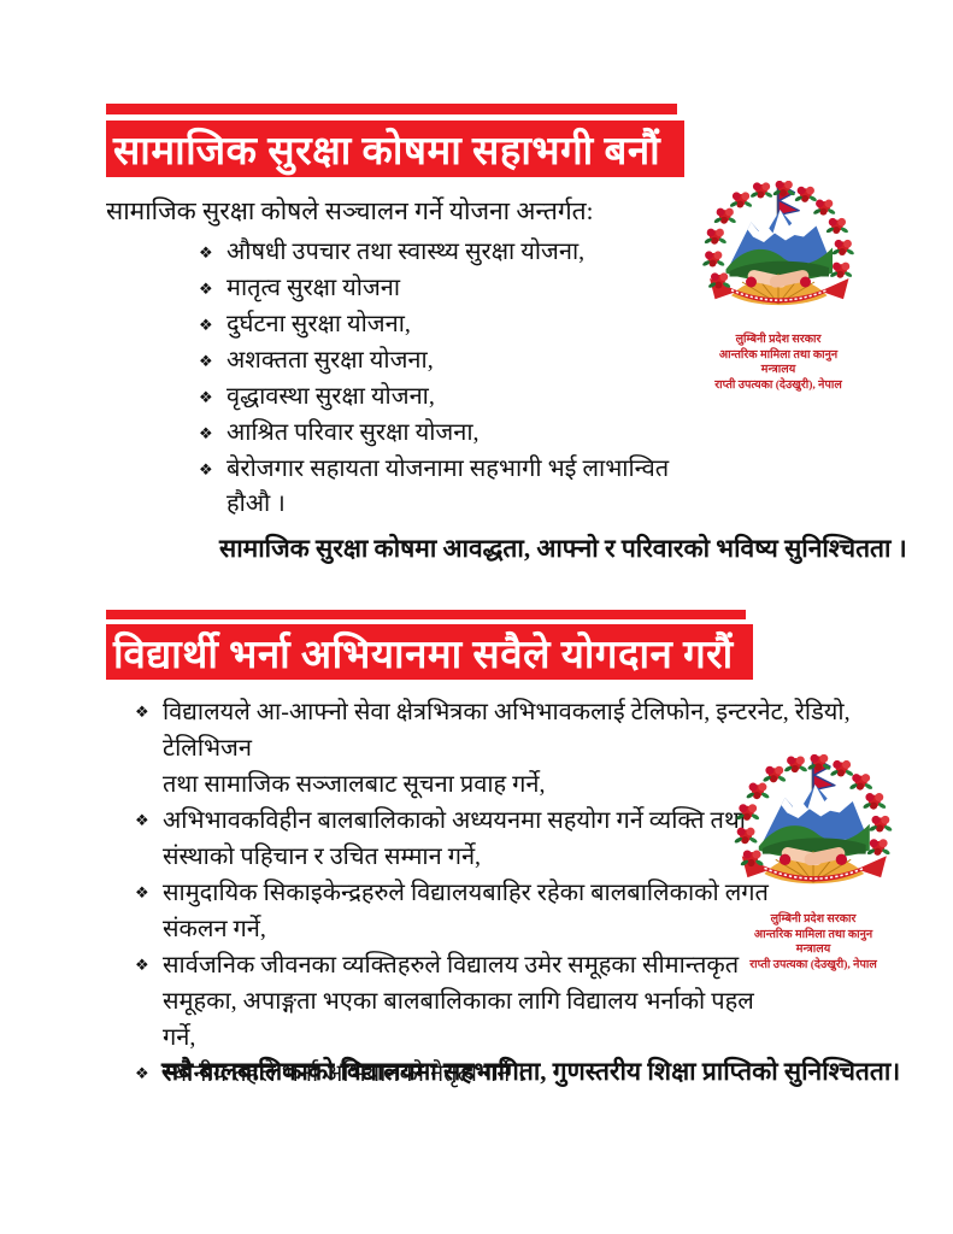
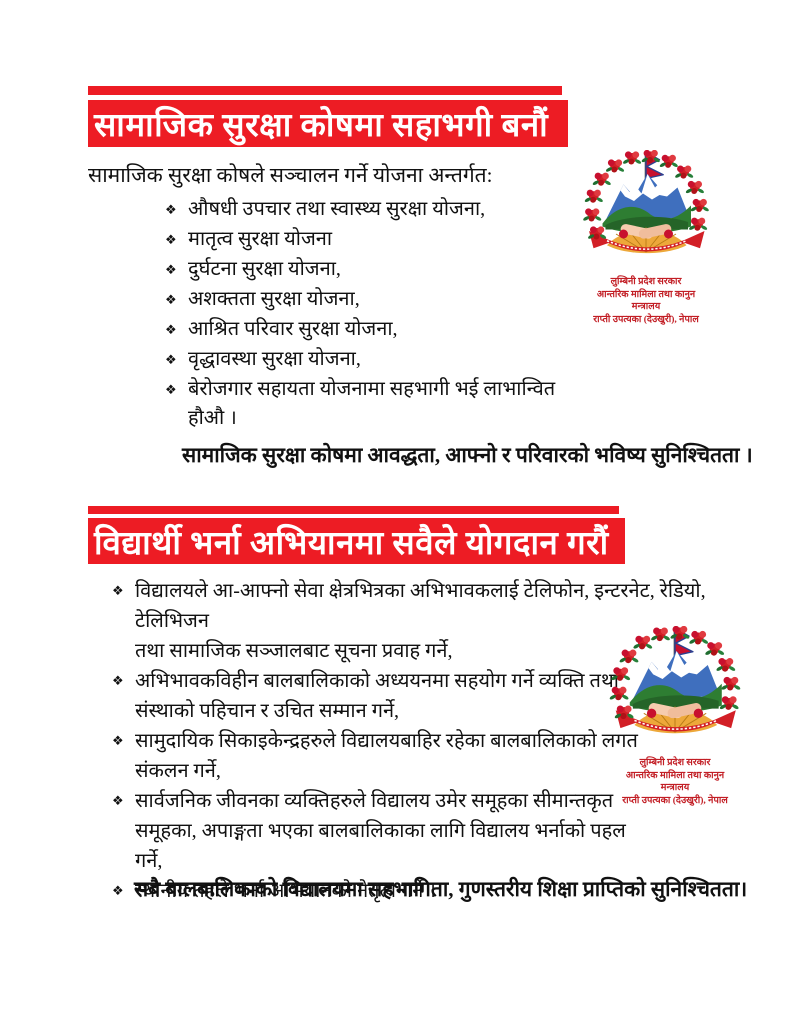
  सामाजिक सुरक्षा कोषमा सहाभगी बनौं
  सामाजिक सुरक्षा कोषले सञ्चालन गर्ने योजना अन्तर्गत:
  ❖
  औषधी उपचार तथा स्वास्थ्य सुरक्षा योजना,
  ❖
  मातृत्व सुरक्षा योजना
  ❖
  दुर्घटना सुरक्षा योजना,
  ❖
  अशक्तता सुरक्षा योजना,
  ❖
- वृद्धावस्था सुरक्षा योजना,
+ आश्रित परिवार सुरक्षा योजना,
  ❖
- आश्रित परिवार सुरक्षा योजना,
+ वृद्धावस्था सुरक्षा योजना,
  ❖
  बेरोजगार सहायता योजनामा सहभागी भई लाभान्वित
  हौऔ ।
  सामाजिक सुरक्षा कोषमा आवद्धता, आफ्नो र परिवारको भविष्य सुनिश्चितता ।
  लुम्बिनी प्रदेश सरकार
  आन्तरिक मामिला तथा कानुन
  मन्त्रालय
  राप्ती उपत्यका (देउखुरी), नेपाल
  विद्यार्थी भर्ना अभियानमा सवैले योगदान गरौं
  ❖
  विद्यालयले आ-आफ्नो सेवा क्षेत्रभित्रका अभिभावकलाई टेलिफोन, इन्टरनेट, रेडियो, टेलिभिजन
  तथा सामाजिक सञ्जालबाट सूचना प्रवाह गर्ने,
  ❖
  अभिभावकविहीन बालबालिकाको अध्ययनमा सहयोग गर्ने व्यक्ति तथा
  संस्थाको पहिचान र उचित सम्मान गर्ने,
  ❖
  सामुदायिक सिकाइकेन्द्रहरुले विद्यालयबाहिर रहेका बालबालिकाको लगत
  संकलन गर्ने,
  ❖
  सार्वजनिक जीवनका व्यक्तिहरुले विद्यालय उमेर समूहका सीमान्तकृत
  समूहका, अपाङ्गता भएका बालबालिकाका लागि विद्यालय भर्नाको पहल
  गर्ने,
  ❖
  स्थानीय तहले भर्ना अभियानको नेतृत्व गर्ने ।
  लुम्बिनी प्रदेश सरकार
  आन्तरिक मामिला तथा कानुन
  मन्त्रालय
  राप्ती उपत्यका (देउखुरी), नेपाल
  सबै बालबालिकाको विद्यालयमा सहभागिता, गुणस्तरीय शिक्षा प्राप्तिको सुनिश्चितता।
